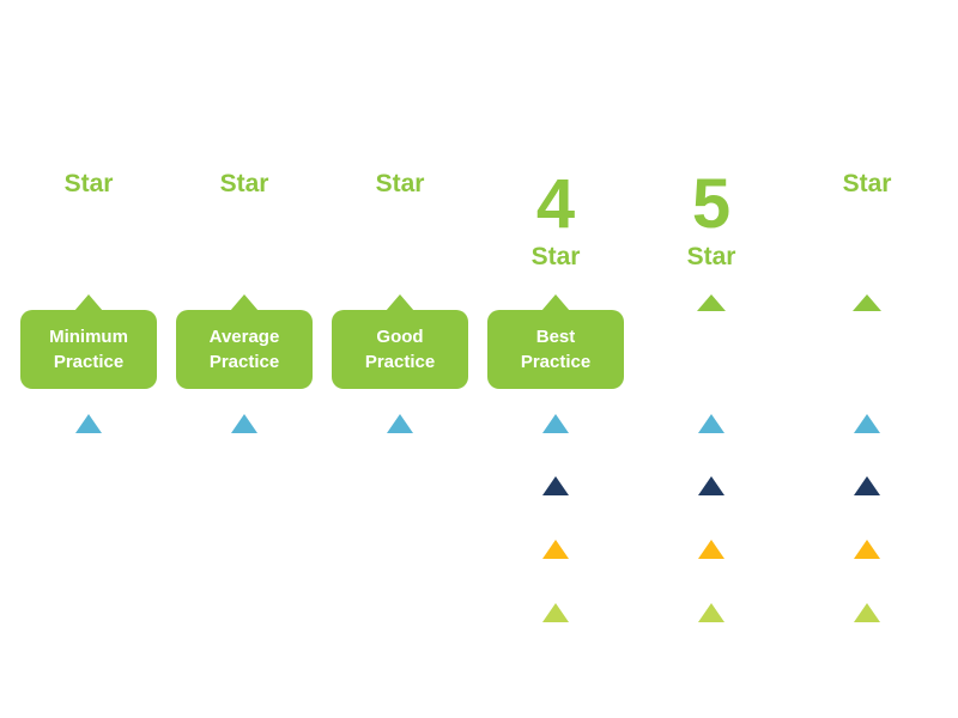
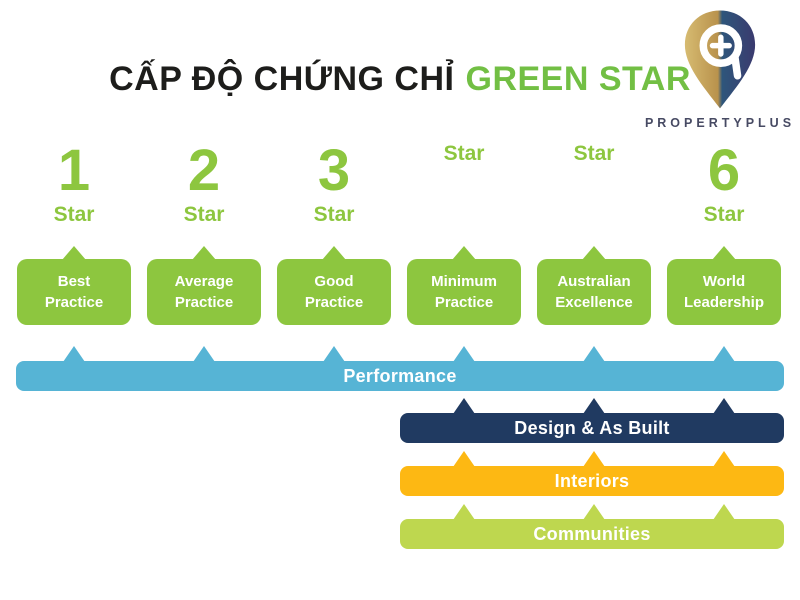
+ CẤP ĐỘ CHỨNG CHỈ GREEN STAR
+ PROPERTYPLUS
+ 1
  Star
+ 2
  Star
+ 3
  Star
- 4
  Star
- 5
  Star
+ 6
  Star
- Minimum
+ Best
  Practice
  Average
  Practice
  Good
  Practice
- Best
+ Minimum
  Practice
+ Australian
+ Excellence
+ World
+ Leadership
+ Performance
+ Design & As Built
+ Interiors
+ Communities
